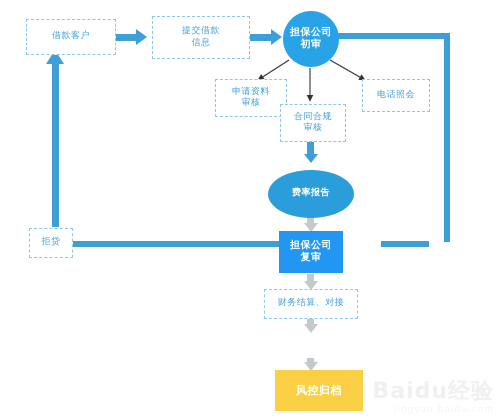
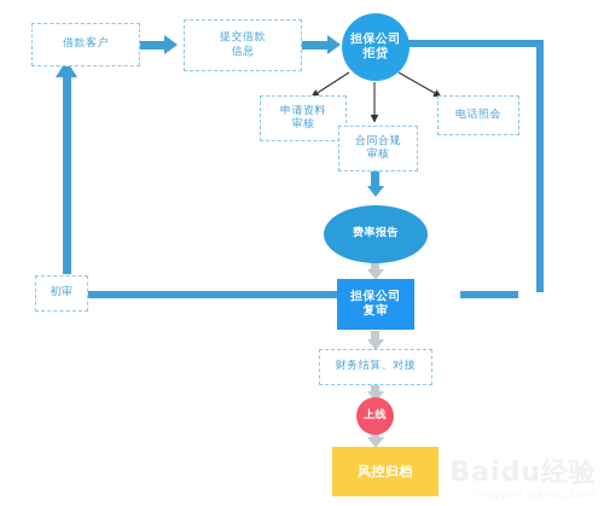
  借款客户
  提交借款
  信息
  担保公司
- 初审
+ 拒贷
  申请资料
  审核
  合同合规
  审核
  电话照会
  费率报告
  担保公司
  复审
- 拒贷
+ 初审
  财务结算、对接
+ 上线
  风控归档
